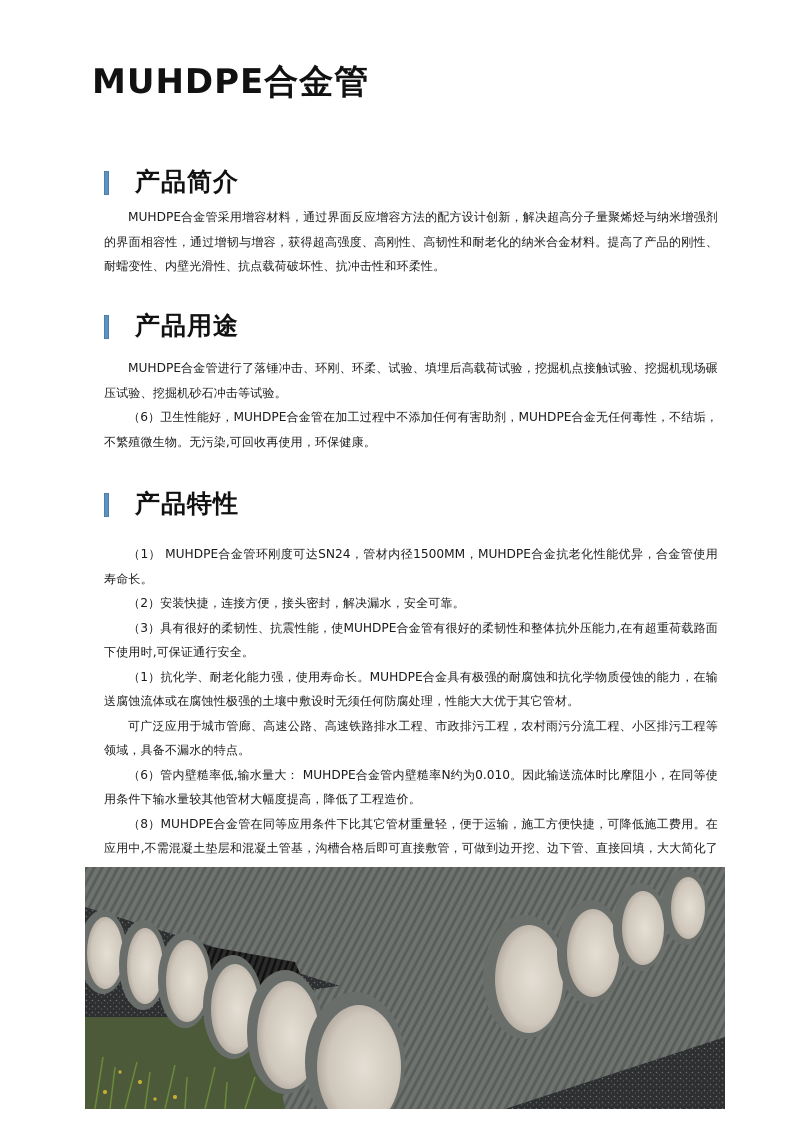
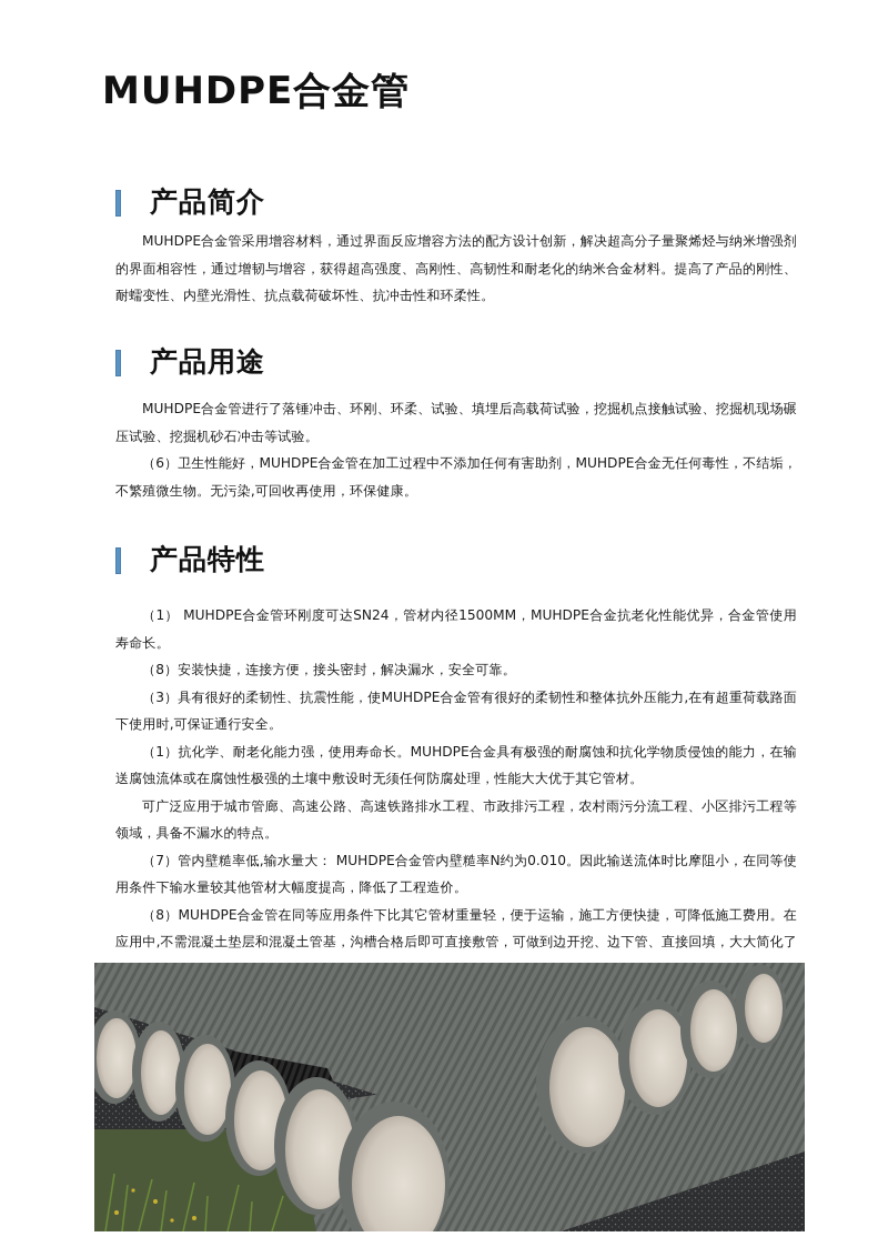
  MUHDPE合金管
  产品简介
  MUHDPE合金管采用增容材料，通过界面反应增容方法的配方设计创新，解决超高分子量聚烯烃与纳米增强剂的界面相容性，通过增韧与增容，获得超高强度、高刚性、高韧性和耐老化的纳米合金材料。提高了产品的刚性、耐蠕变性、内壁光滑性、抗点载荷破坏性、抗冲击性和环柔性。
  产品用途
  MUHDPE合金管进行了落锤冲击、环刚、环柔、试验、填埋后高载荷试验，挖掘机点接触试验、挖掘机现场碾压试验、挖掘机砂石冲击等试验。
  （6）卫生性能好，MUHDPE合金管在加工过程中不添加任何有害助剂，MUHDPE合金无任何毒性，不结垢，不繁殖微生物。无污染,可回收再使用，环保健康。
  产品特性
  （1） MUHDPE合金管环刚度可达SN24，管材内径1500MM，MUHDPE合金抗老化性能优异，合金管使用寿命长。
- （2）安装快捷，连接方便，接头密封，解决漏水，安全可靠。
+ （8）安装快捷，连接方便，接头密封，解决漏水，安全可靠。
  （3）具有很好的柔韧性、抗震性能，使MUHDPE合金管有很好的柔韧性和整体抗外压能力,在有超重荷载路面下使用时,可保证通行安全。
  （1）抗化学、耐老化能力强，使用寿命长。MUHDPE合金具有极强的耐腐蚀和抗化学物质侵蚀的能力，在输送腐蚀流体或在腐蚀性极强的土壤中敷设时无须任何防腐处理，性能大大优于其它管材。
  可广泛应用于城市管廊、高速公路、高速铁路排水工程、市政排污工程，农村雨污分流工程、小区排污工程等领域，具备不漏水的特点。
- （6）管内壁糙率低,输水量大： MUHDPE合金管内壁糙率N约为0.010。因此输送流体时比摩阻小，在同等使用条件下输水量较其他管材大幅度提高，降低了工程造价。
+ （7）管内壁糙率低,输水量大： MUHDPE合金管内壁糙率N约为0.010。因此输送流体时比摩阻小，在同等使用条件下输水量较其他管材大幅度提高，降低了工程造价。
  （8）MUHDPE合金管在同等应用条件下比其它管材重量轻，便于运输，施工方便快捷，可降低施工费用。在应用中,不需混凝土垫层和混凝土管基，沟槽合格后即可直接敷管，可做到边开挖、边下管、直接回填，大大简化了
